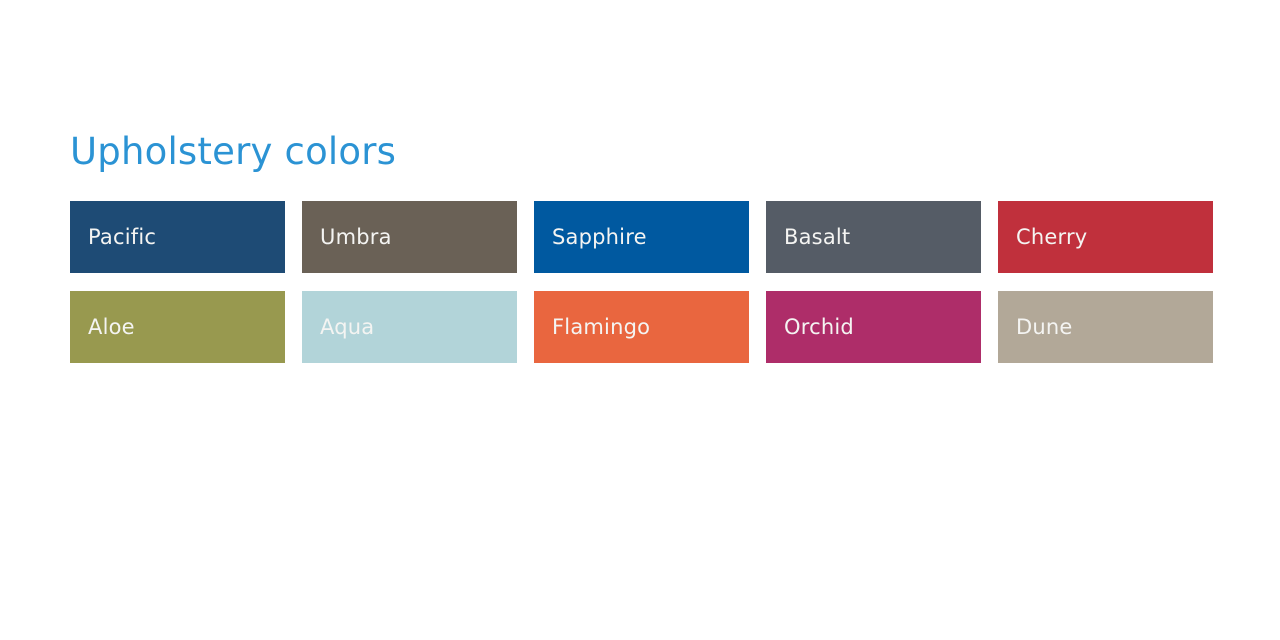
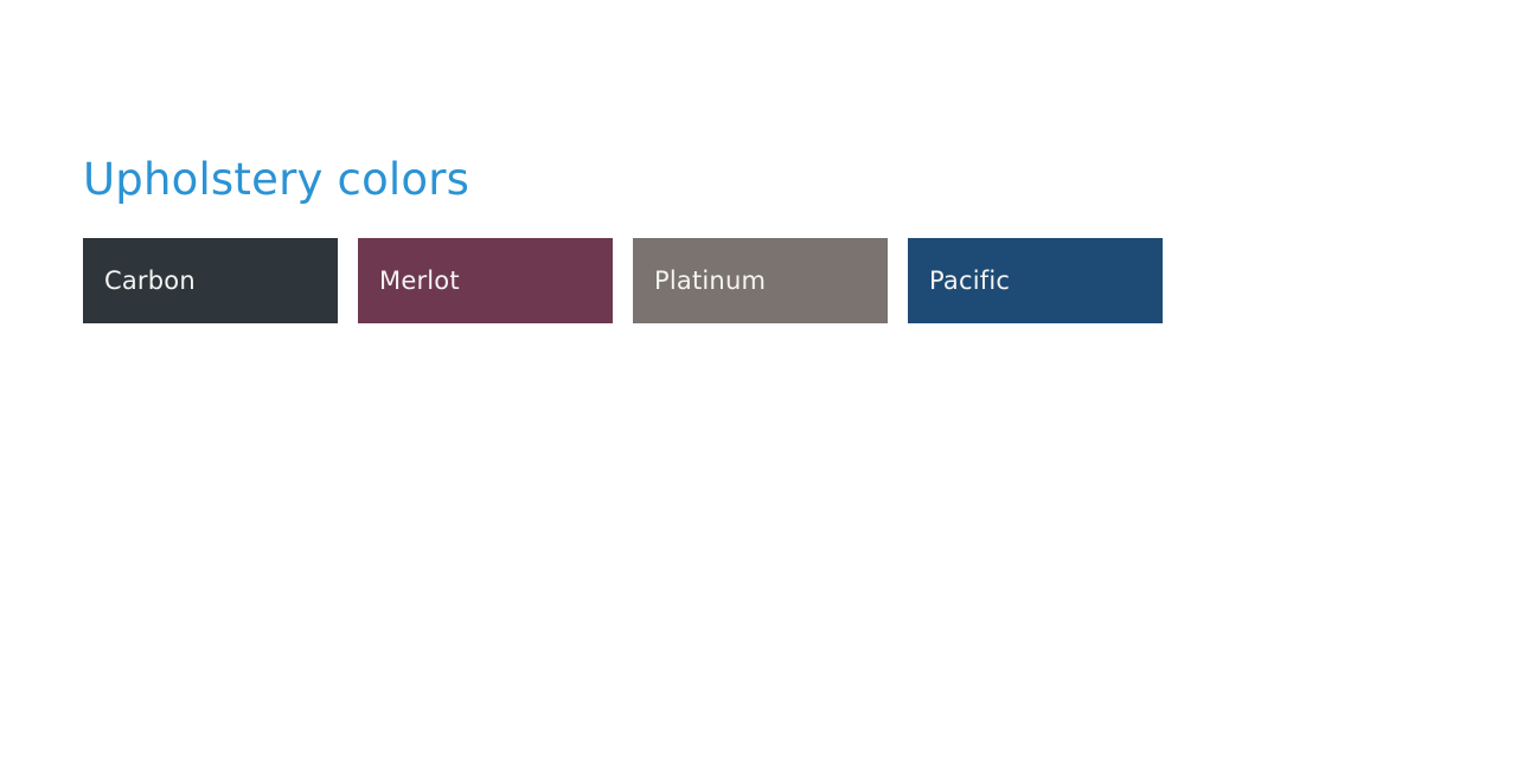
  Upholstery colors
+ Carbon
+ Merlot
+ Platinum
  Pacific
- Umbra
- Sapphire
- Basalt
- Cherry
- Aloe
- Aqua
- Flamingo
- Orchid
- Dune
